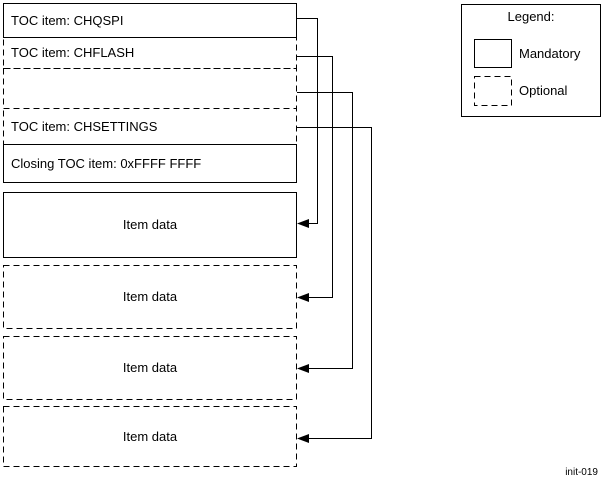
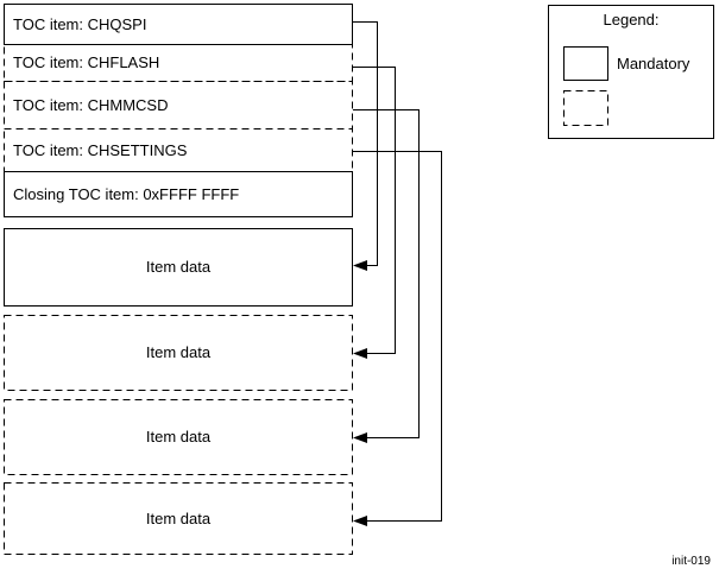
  TOC item: CHQSPI
  TOC item: CHFLASH
+ TOC item: CHMMCSD
  TOC item: CHSETTINGS
  Closing TOC item: 0xFFFF FFFF
  Item data
  Item data
  Item data
  Item data
  Legend:
  Mandatory
- Optional
  init-019
